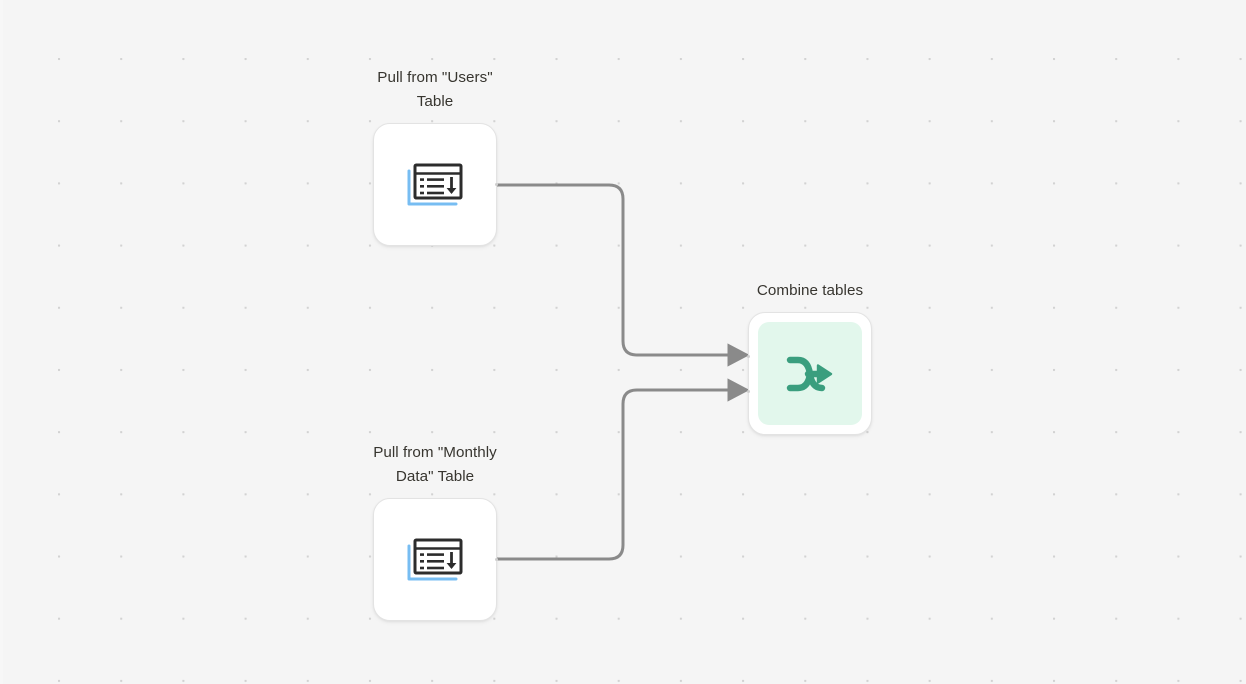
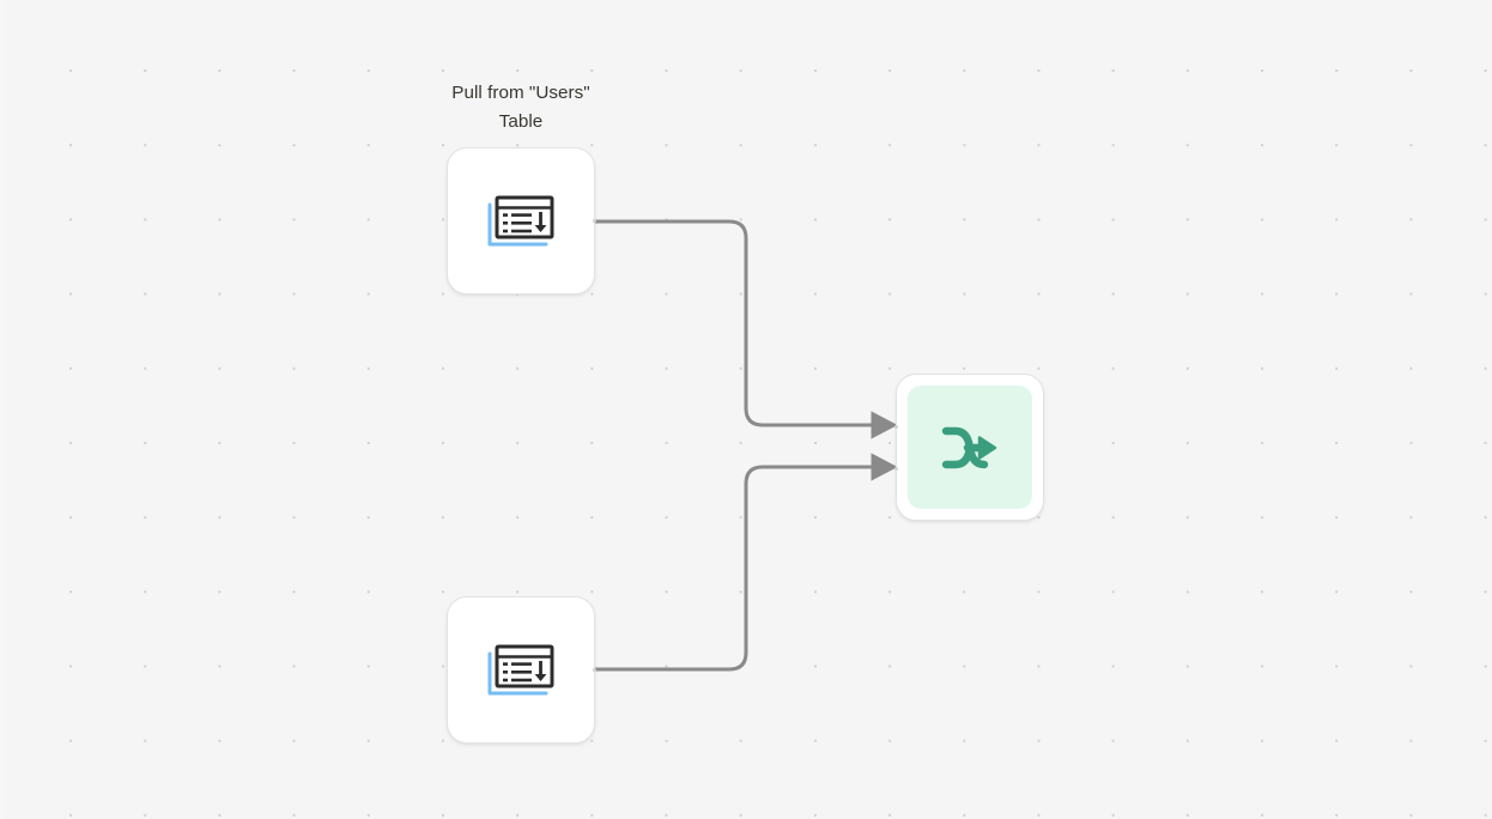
  Pull from "Users"
  Table
- Pull from "Monthly
- Data" Table
- Combine tables
